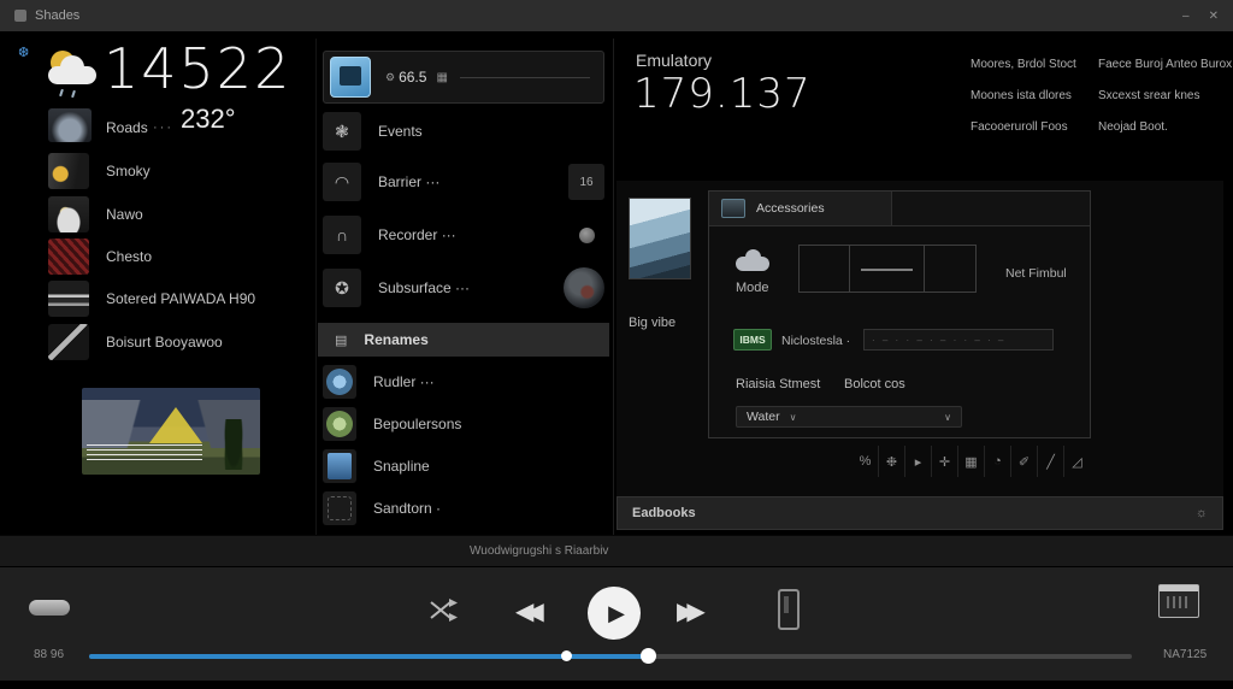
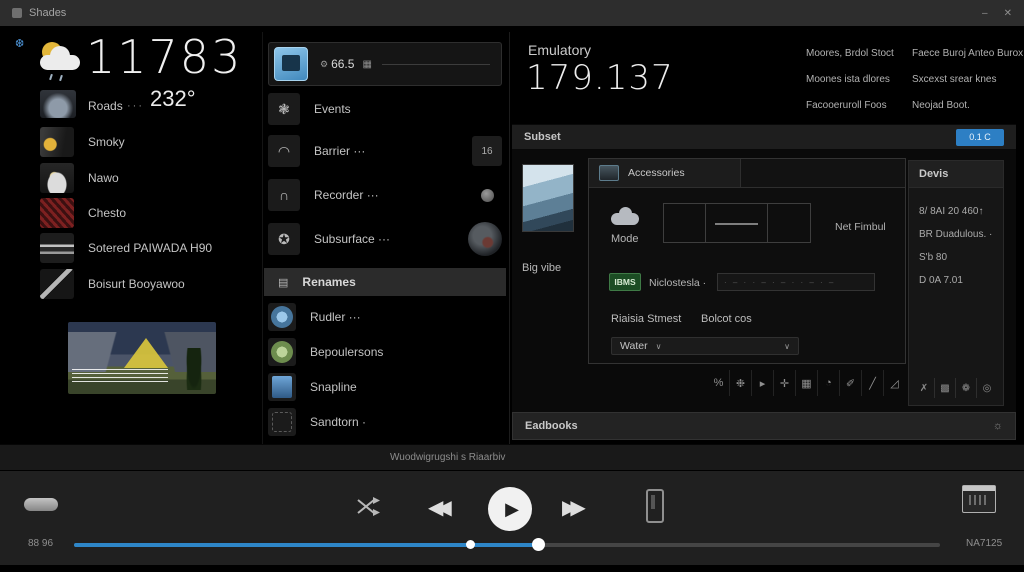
  Shades
  –
  ✕
  ❆
- 14522
+ 11783
  Roads
  ···
  232°
  Smoky
  Nawo
  Chesto
  Sotered PAIWADA H90
  Boisurt Booyawoo
  ⚙
  66.5
  ▦
  ❃
  Events
  ◠
  Barrier ···
  16
  ∩
  Recorder ···
  ✪
  Subsurface ···
  ▤
  Renames
  Rudler ···
  Bepoulersons
  Snapline
  Sandtorn ·
  Emulatory
  179.137
  Moores, Brdol Stoct
  Faece Buroj Anteo Burox
  Moones ista dlores
  Sxcexst srear knes
  Facooeruroll Foos
  Neojad Boot.
+ Subset
+ 0.1 C
  Big vibe
  Accessories
  Mode
  Net Fimbul
  IBMS
  Niclostesla ·
  · – · · – · – · · – · –
  Riaisia Stmest
  Bolcot cos
  Water
  ∨
  ∨
  %
  ❉
  ▸
  ✛
  ▦
  ◔
  ✐
  ╱
  ◿
+ Devis
+ 8/ 8AI 20 460↑
+ BR Duadulous. ·
+ S'b 80
+ D 0A 7.01
+ ✗
+ ▩
+ ❁
+ ◎
  Eadbooks
  ☼
  Wuodwigrugshi s Riaarbiv
  ◀◀
  ▶
  ▶▶
  88 96
  NA7125
